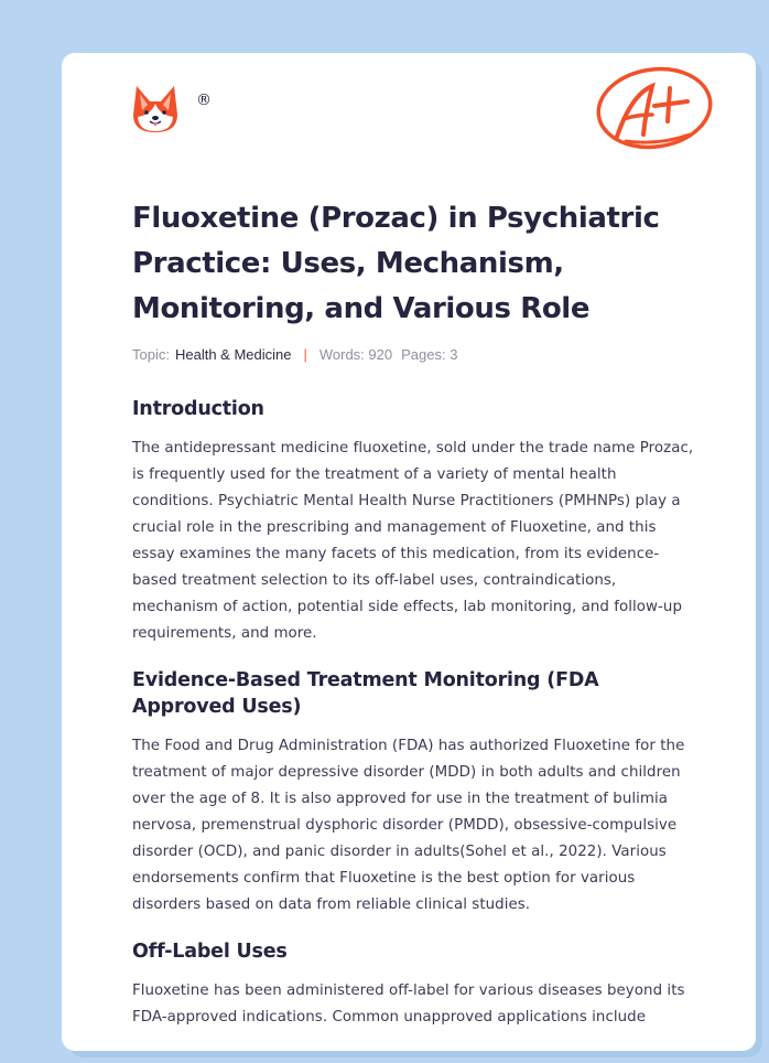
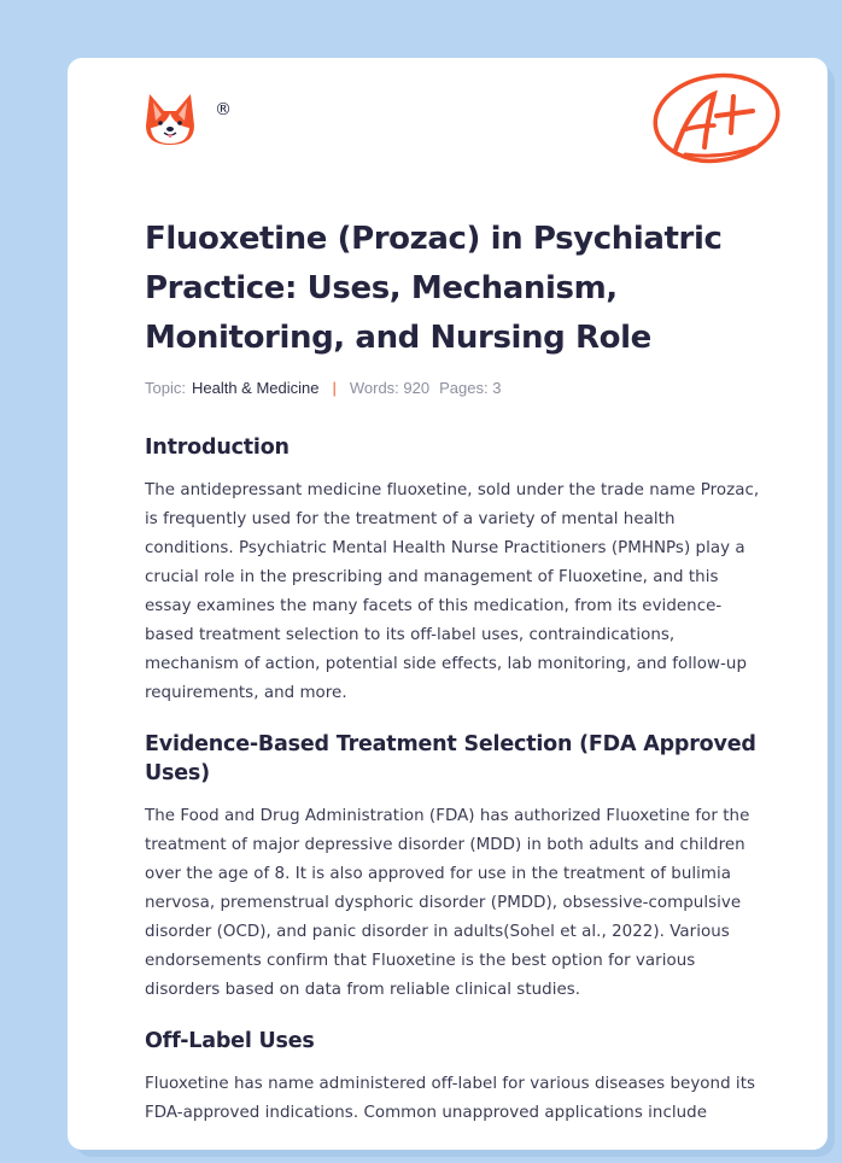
  ®
- Fluoxetine (Prozac) in Psychiatric Practice: Uses, Mechanism, Monitoring, and Various Role
+ Fluoxetine (Prozac) in Psychiatric Practice: Uses, Mechanism, Monitoring, and Nursing Role
  Topic:
  Health & Medicine
  |
  Words: 920
  Pages: 3
  Introduction
  The antidepressant medicine fluoxetine, sold under the trade name Prozac, is frequently used for the treatment of a variety of mental health conditions. Psychiatric Mental Health Nurse Practitioners (PMHNPs) play a crucial role in the prescribing and management of Fluoxetine, and this essay examines the many facets of this medication, from its evidence-based treatment selection to its off-label uses, contraindications, mechanism of action, potential side effects, lab monitoring, and follow-up requirements, and more.
- Evidence-Based Treatment Monitoring (FDA Approved Uses)
+ Evidence-Based Treatment Selection (FDA Approved Uses)
  The Food and Drug Administration (FDA) has authorized Fluoxetine for the treatment of major depressive disorder (MDD) in both adults and children over the age of 8. It is also approved for use in the treatment of bulimia nervosa, premenstrual dysphoric disorder (PMDD), obsessive-compulsive disorder (OCD), and panic disorder in adults(Sohel et al., 2022). Various endorsements confirm that Fluoxetine is the best option for various disorders based on data from reliable clinical studies.
  Off-Label Uses
- Fluoxetine has been administered off-label for various diseases beyond its FDA-approved indications. Common unapproved applications include
+ Fluoxetine has name administered off-label for various diseases beyond its FDA-approved indications. Common unapproved applications include
